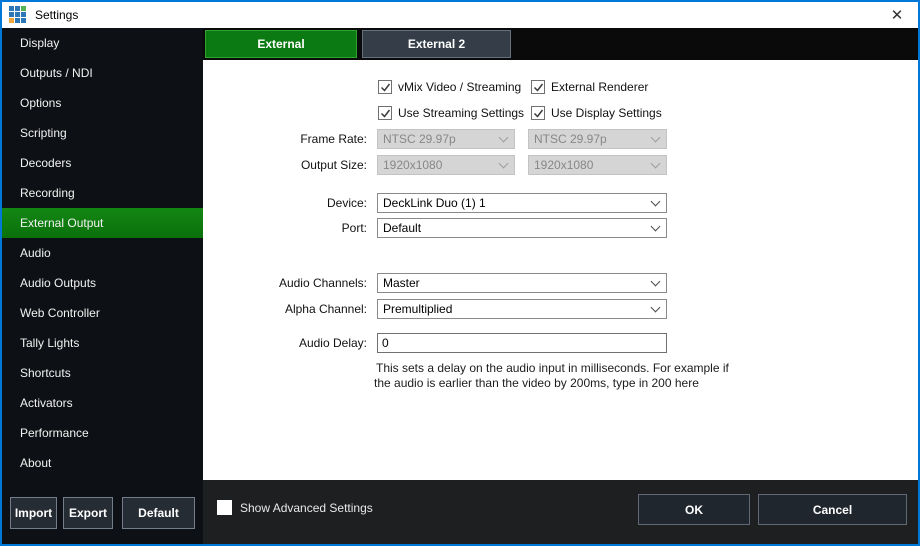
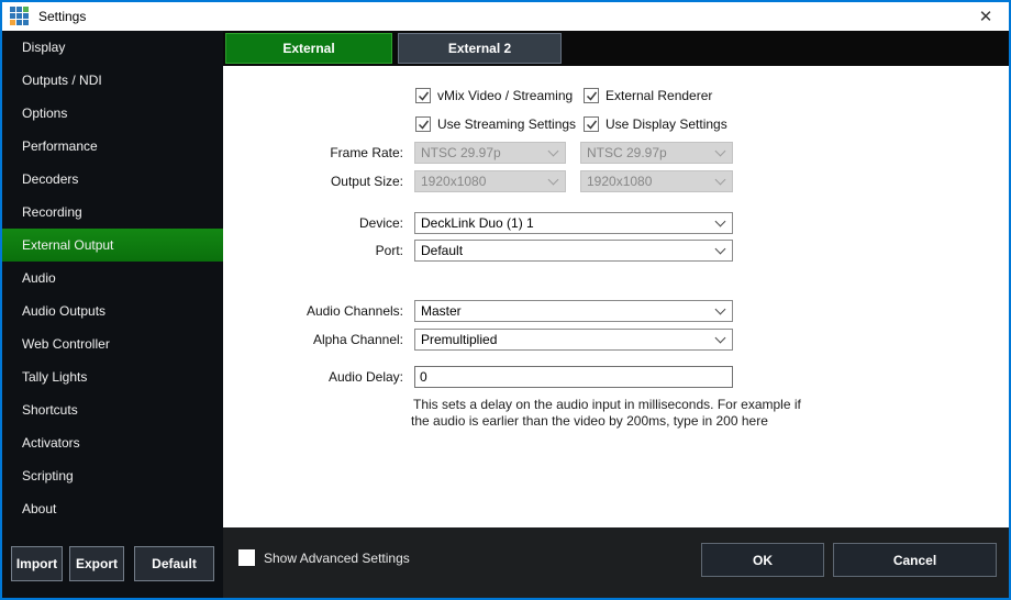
  Settings
  ✕
  Display
  Outputs / NDI
  Options
- Scripting
+ Performance
  Decoders
  Recording
  External Output
  Audio
  Audio Outputs
  Web Controller
  Tally Lights
  Shortcuts
  Activators
- Performance
+ Scripting
  About
  Import
  Export
  Default
  External
  External 2
  vMix Video / Streaming
  External Renderer
  Use Streaming Settings
  Use Display Settings
  Frame Rate:
  NTSC 29.97p
  NTSC 29.97p
  Output Size:
  1920x1080
  1920x1080
  Device:
  DeckLink Duo (1) 1
  Port:
  Default
  Audio Channels:
  Master
  Alpha Channel:
  Premultiplied
  Audio Delay:
  0
  This sets a delay on the audio input in milliseconds. For example if
  the audio is earlier than the video by 200ms, type in 200 here
  Show Advanced Settings
  OK
  Cancel
